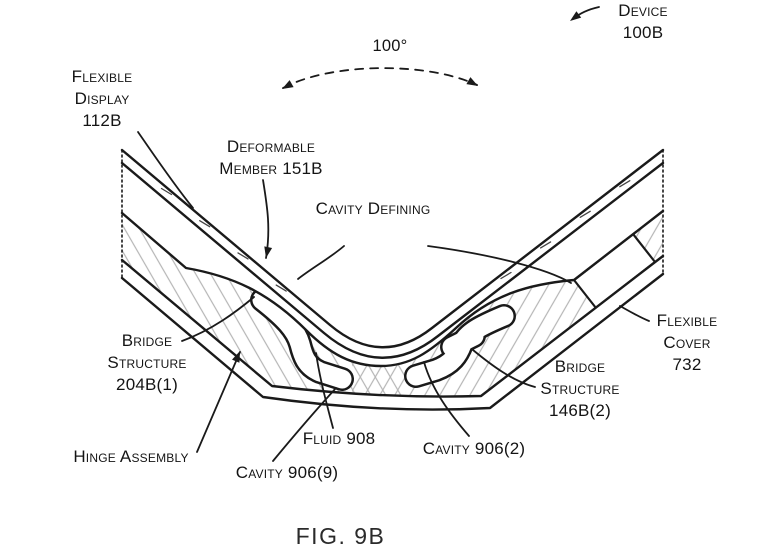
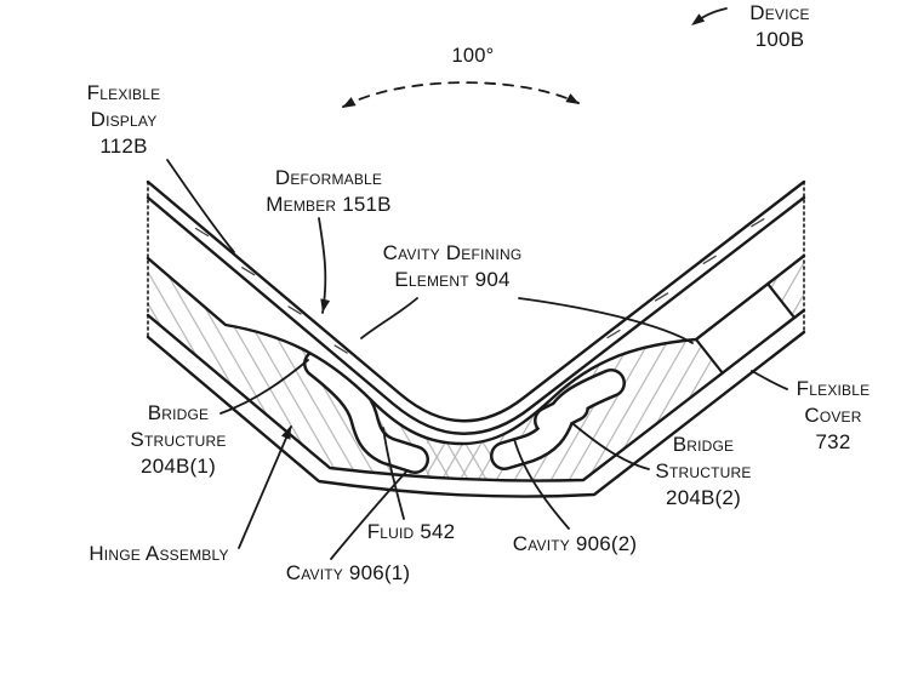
  Device
  100B
  100°
  Flexible
  Display
  112B
  Deformable
  Member 151B
  Cavity Defining
+ Element 904
  Bridge
  Structure
  204B(1)
  Bridge
  Structure
- 146B(2)
+ 204B(2)
  Flexible
  Cover
  732
  Hinge Assembly
- Cavity 906(9)
+ Cavity 906(1)
- Fluid 908
+ Fluid 542
  Cavity 906(2)
- FIG. 9B
